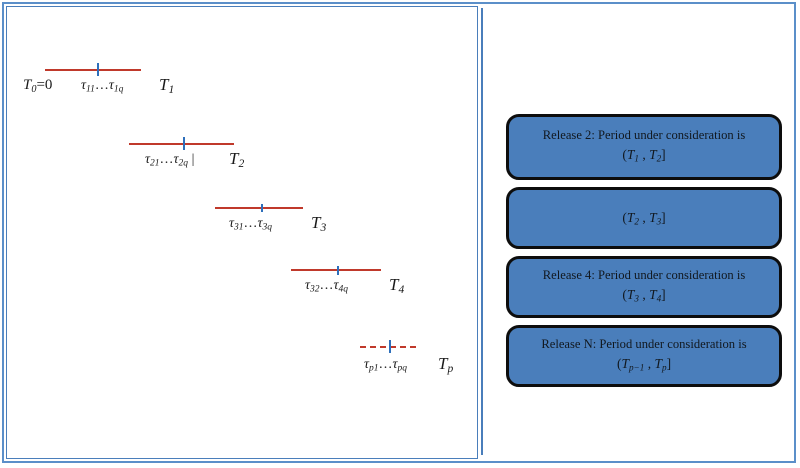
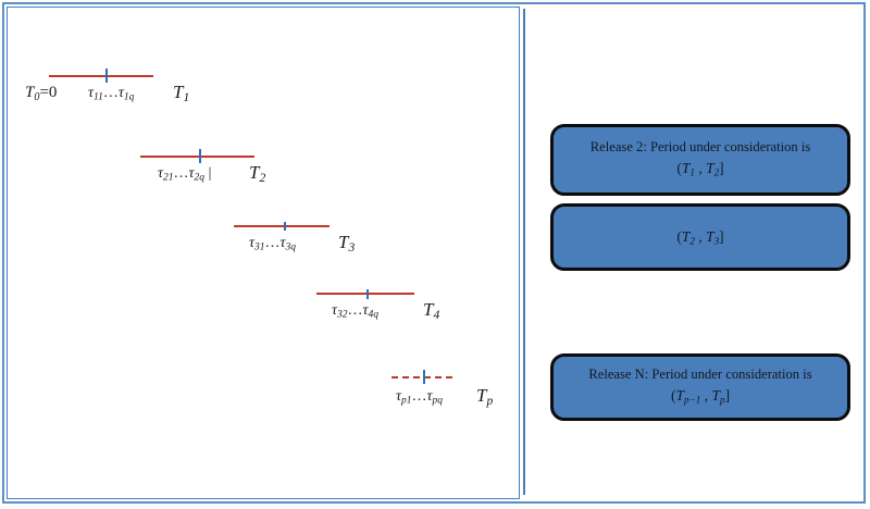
  T0=0
  τ11…τ1q
  T1
  τ21…τ2q |
  T2
  τ31…τ3q
  T3
  τ32…τ4q
  T4
  τp1…τpq
  Tp
  Release 2: Period under consideration is
  (T1 , T2]
  (T2 , T3]
- Release 4: Period under consideration is
- (T3 , T4]
  Release N: Period under consideration is
  (Tp−1 , Tp]
